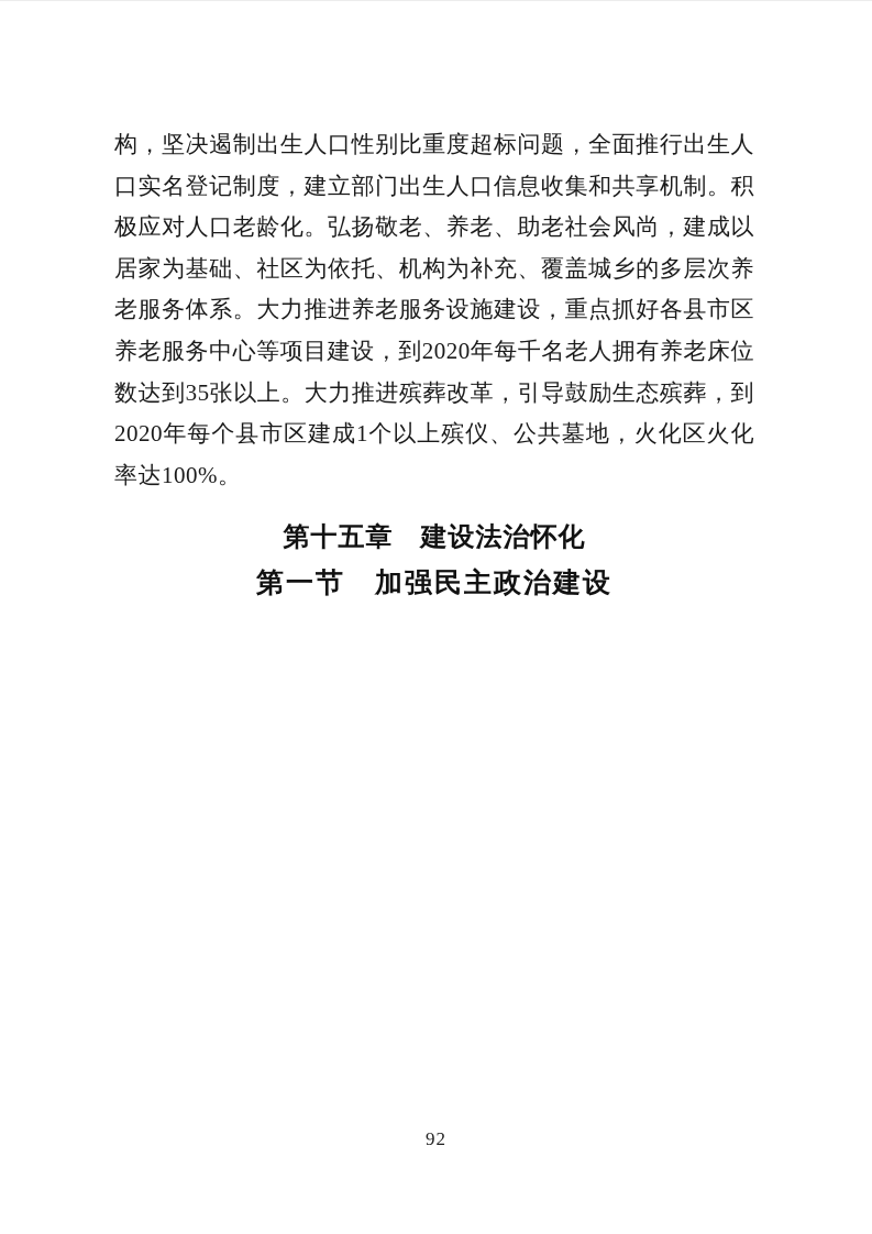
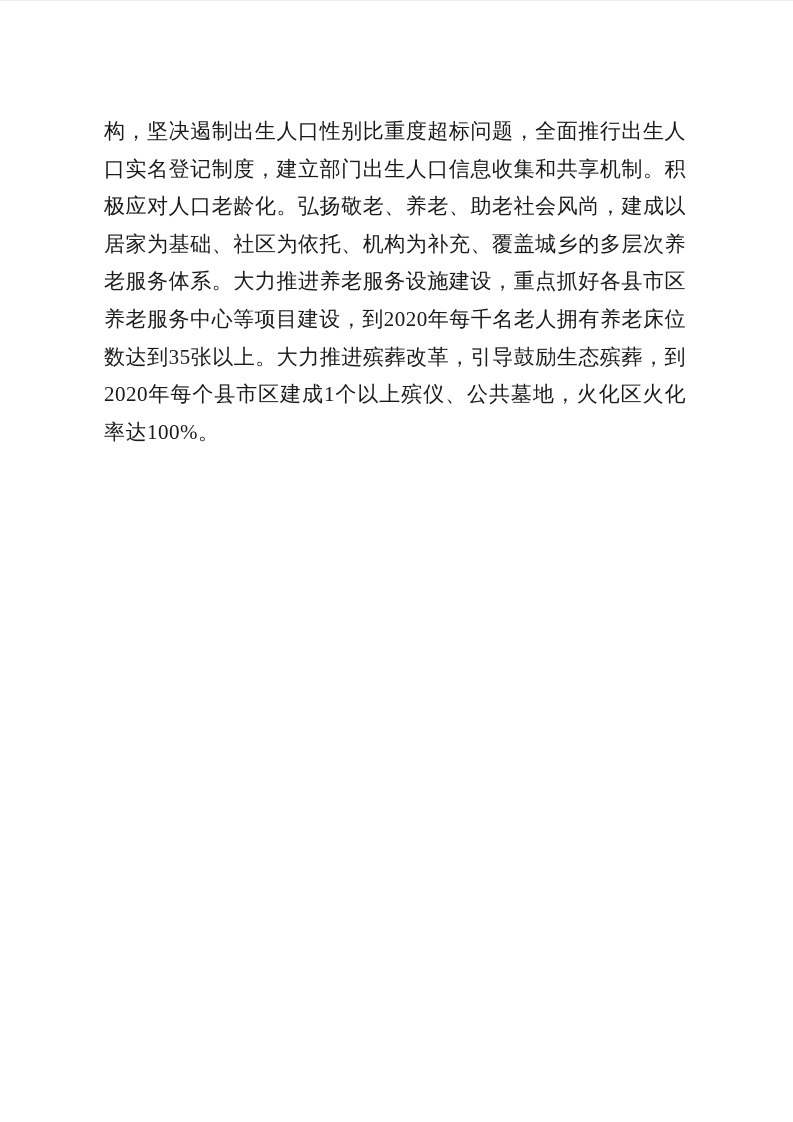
  构，坚决遏制出生人口性别比重度超标问题，全面推行出生人口实名登记制度，建立部门出生人口信息收集和共享机制。积极应对人口老龄化。弘扬敬老、养老、助老社会风尚，建成以居家为基础、社区为依托、机构为补充、覆盖城乡的多层次养老服务体系。大力推进养老服务设施建设，重点抓好各县市区养老服务中心等项目建设，到2020年每千名老人拥有养老床位数达到35张以上。大力推进殡葬改革，引导鼓励生态殡葬，到2020年每个县市区建成1个以上殡仪、公共墓地，火化区火化率达100%。
- 第十五章 建设法治怀化
- 第一节 加强民主政治建设
- 92
